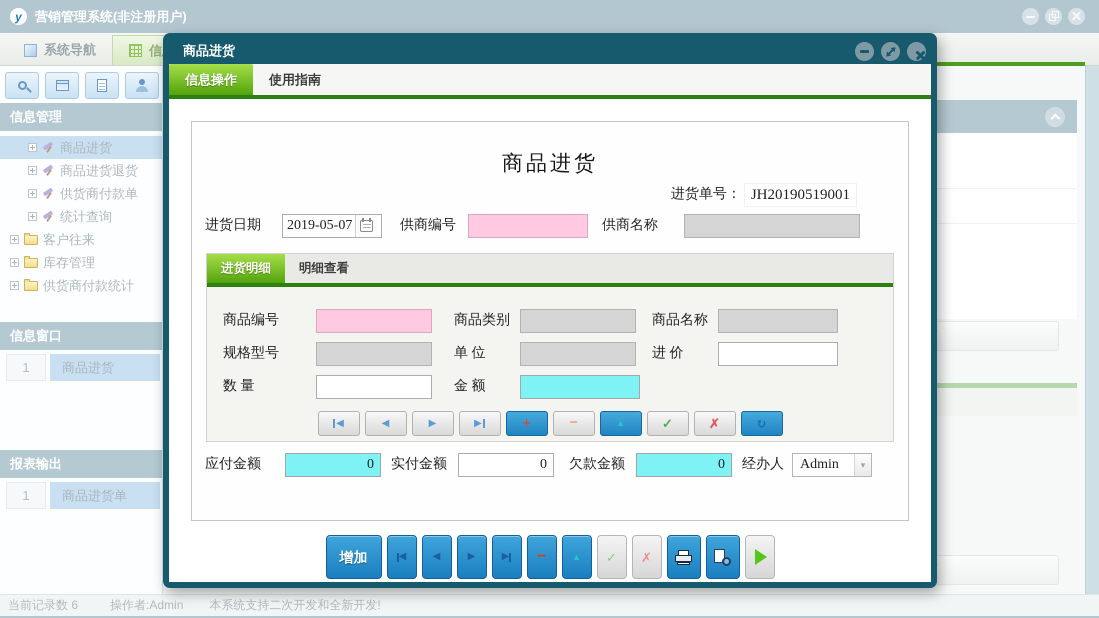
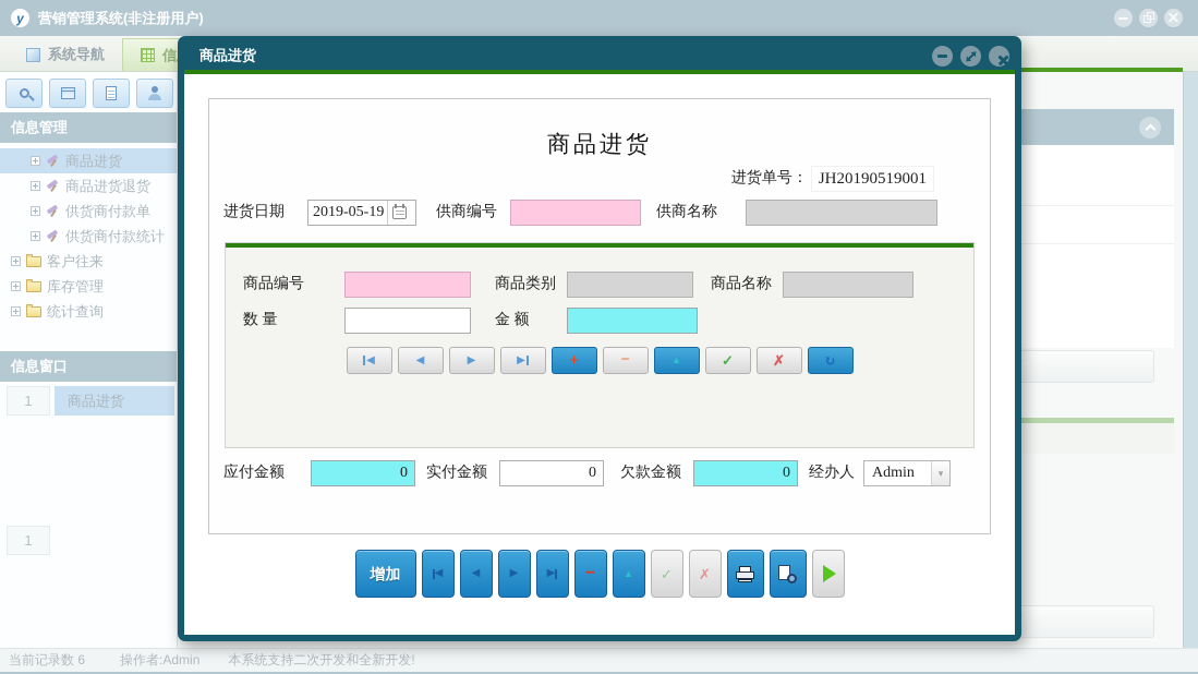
  y
  营销管理系统(非注册用户)
  系统导航
  信息管理
  商品进货
  商品进货退货
  供货商付款单
- 统计查询
+ 供货商付款统计
  客户往来
  库存管理
- 供货商付款统计
+ 统计查询
  信息窗口
  1
  商品进货
- 报表输出
  1
- 商品进货单
  当前记录数 6
  操作者:Admin
  本系统支持二次开发和全新开发!
  商品进货
- 信息操作
- 使用指南
  商品进货
  进货单号：
  JH20190519001
  进货日期
- 2019-05-07
+ 2019-05-19
  供商编号
  供商名称
- 进货明细
- 明细查看
  商品编号
  商品类别
  商品名称
- 规格型号
- 单 位
- 进 价
  数 量
  金 额
  ◀
  ◀
  ▶
  ▶
  +
  −
  ▲
  ✓
  ✗
  ↻
  应付金额
  0
  实付金额
  0
  欠款金额
  0
  经办人
  Admin
  ▾
  增加
  ◀
  ◀
  ▶
  ▶
  −
  ▲
  ✓
  ✗
